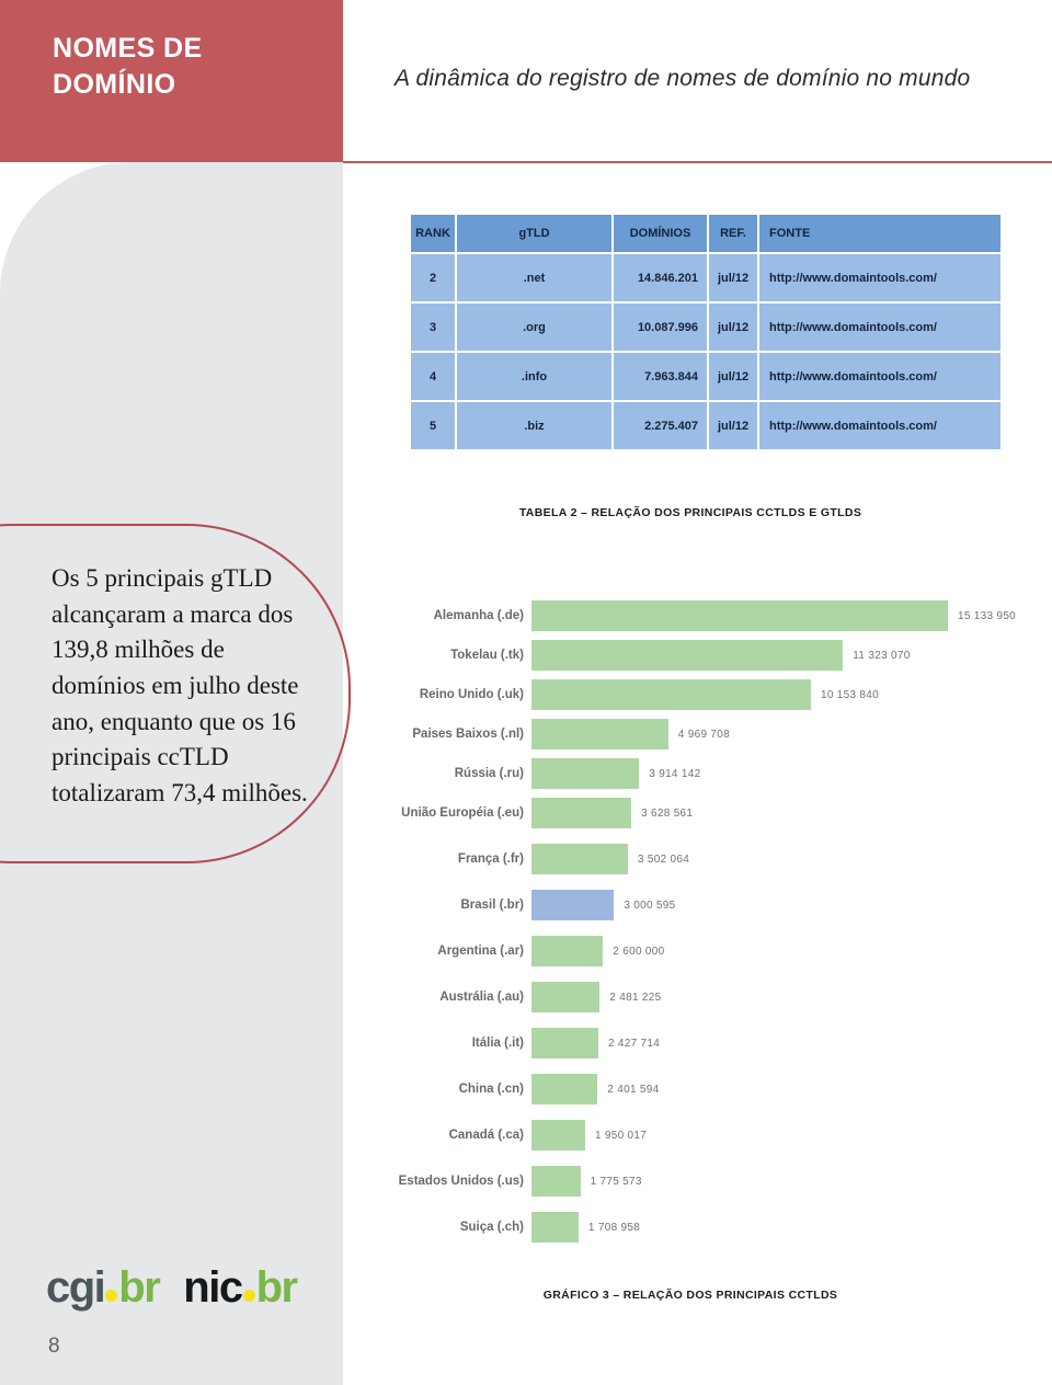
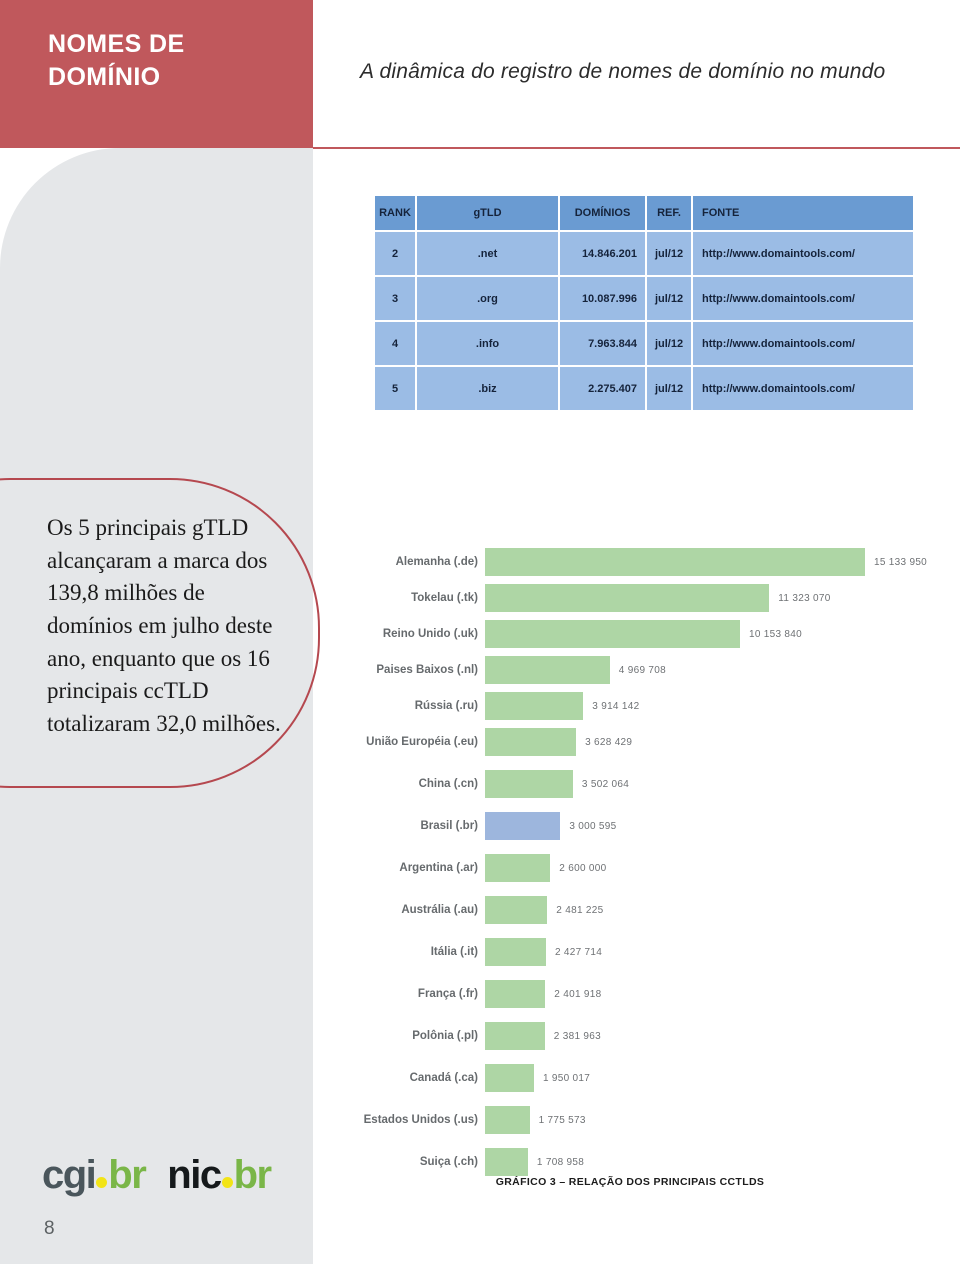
  NOMES DE
  DOMÍNIO
  A dinâmica do registro de nomes de domínio no mundo
- Os 5 principais gTLD alcançaram a marca dos 139,8 milhões de domínios em julho deste ano, enquanto que os 16 principais ccTLD totalizaram 73,4 milhões.
+ Os 5 principais gTLD alcançaram a marca dos 139,8 milhões de domínios em julho deste ano, enquanto que os 16 principais ccTLD totalizaram 32,0 milhões.
  RANK	gTLD	DOMÍNIOS	REF.	FONTE
  2	.net	14.846.201	jul/12	http://www.domaintools.com/
  3	.org	10.087.996	jul/12	http://www.domaintools.com/
  4	.info	7.963.844	jul/12	http://www.domaintools.com/
  5	.biz	2.275.407	jul/12	http://www.domaintools.com/
- TABELA 2 – RELAÇÃO DOS PRINCIPAIS CCTLDS E GTLDS
  Alemanha (.de)
  15 133 950
  Tokelau (.tk)
  11 323 070
  Reino Unido (.uk)
  10 153 840
  Paises Baixos (.nl)
  4 969 708
  Rússia (.ru)
  3 914 142
  União Européia (.eu)
- 3 628 561
+ 3 628 429
- França (.fr)
+ China (.cn)
  3 502 064
  Brasil (.br)
  3 000 595
  Argentina (.ar)
  2 600 000
  Austrália (.au)
  2 481 225
  Itália (.it)
  2 427 714
- China (.cn)
+ França (.fr)
- 2 401 594
+ 2 401 918
+ Polônia (.pl)
+ 2 381 963
  Canadá (.ca)
  1 950 017
  Estados Unidos (.us)
  1 775 573
  Suiça (.ch)
  1 708 958
  GRÁFICO 3 – RELAÇÃO DOS PRINCIPAIS CCTLDS
  cgi br
  nic br
  8
